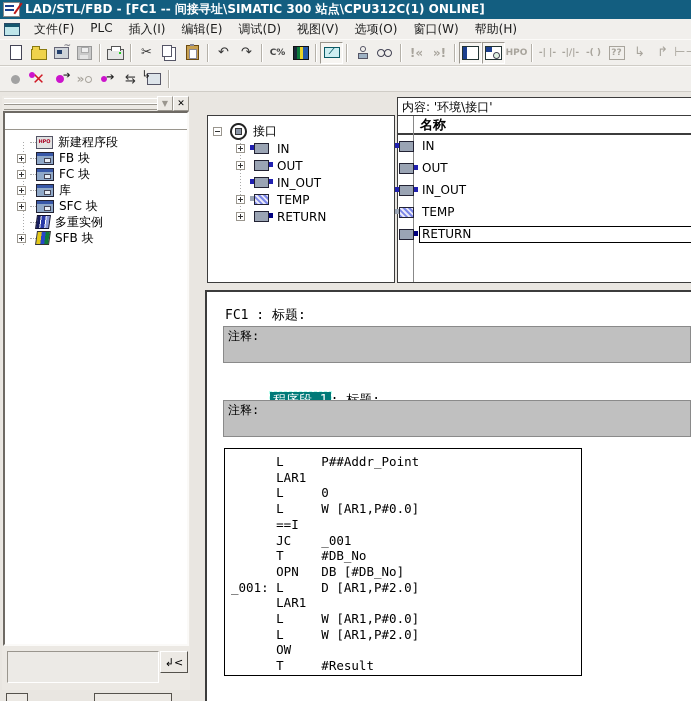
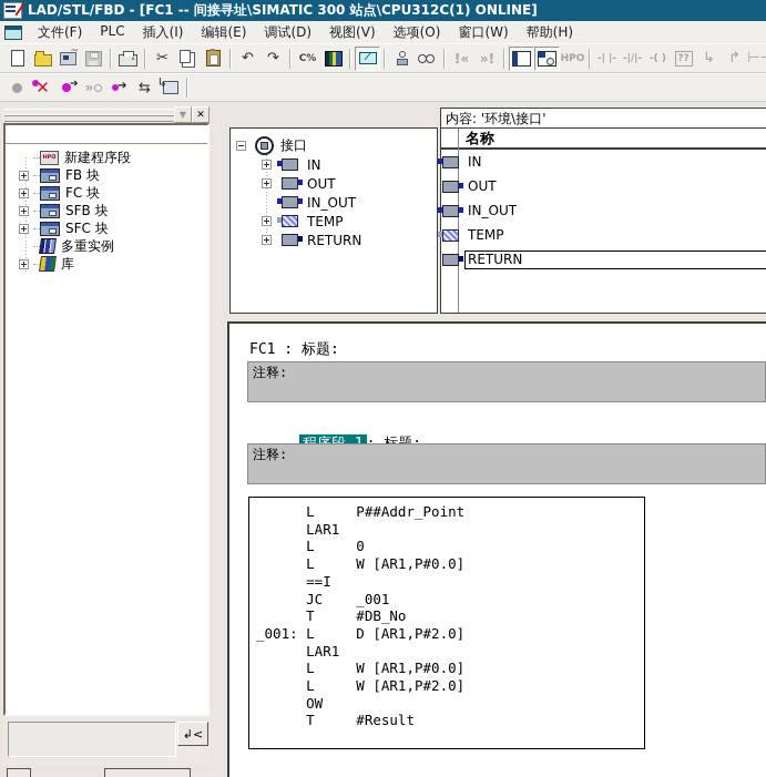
  LAD/STL/FBD - [FC1 -- 间接寻址\SIMATIC 300 站点\CPU312C(1) ONLINE]
  文件(F)
  PLC
  插入(I)
  编辑(E)
  调试(D)
  视图(V)
  选项(O)
  窗口(W)
  帮助(H)
  ✂
  ↶
  ↷
  C%
  !«
  »!
  HPO
  -| |-
  -|/|-
  -( )
  ??
  ↳
  ↱
  ✕
  »
  ⇆
  ▼
  ✕
  新建程序段
  FB 块
  FC 块
- 库
+ SFB 块
  SFC 块
  多重实例
- SFB 块
+ 库
  ↲<
  接口
  IN
  OUT
  IN_OUT
  TEMP
  RETURN
  内容: '环境\接口'
  名称
  IN
  OUT
  IN_OUT
  TEMP
  RETURN
  FC1 : 标题:
  注释:
  注释:
  L P##Addr_Point
  LAR1
  L 0
  L W [AR1,P#0.0]
  ==I
  JC _001
  T #DB_No
- OPN DB [#DB_No]
  _001: L D [AR1,P#2.0]
  LAR1
  L W [AR1,P#0.0]
  L W [AR1,P#2.0]
  OW
  T #Result
